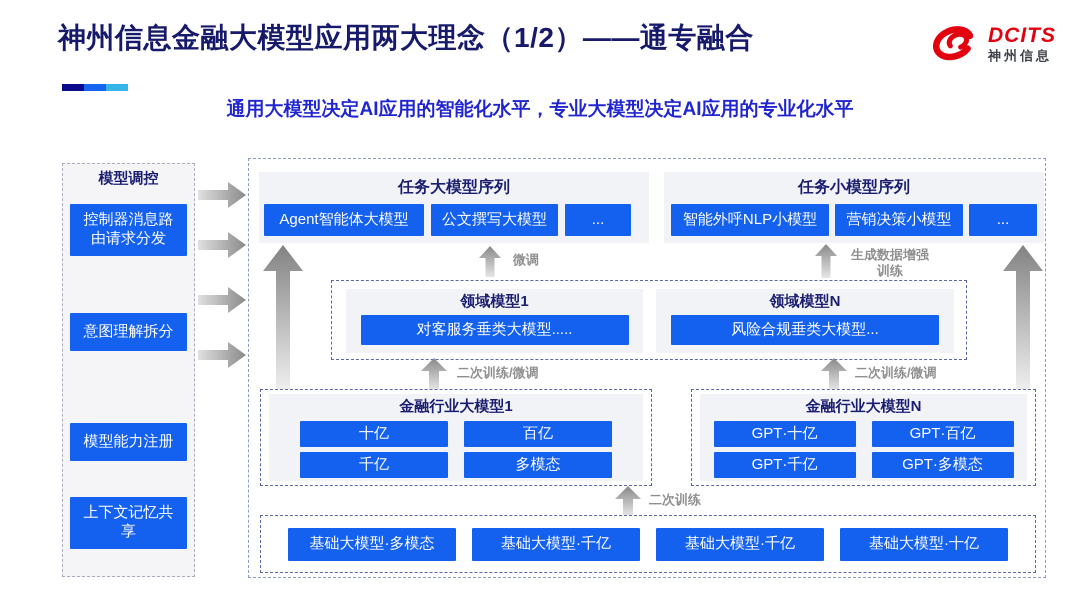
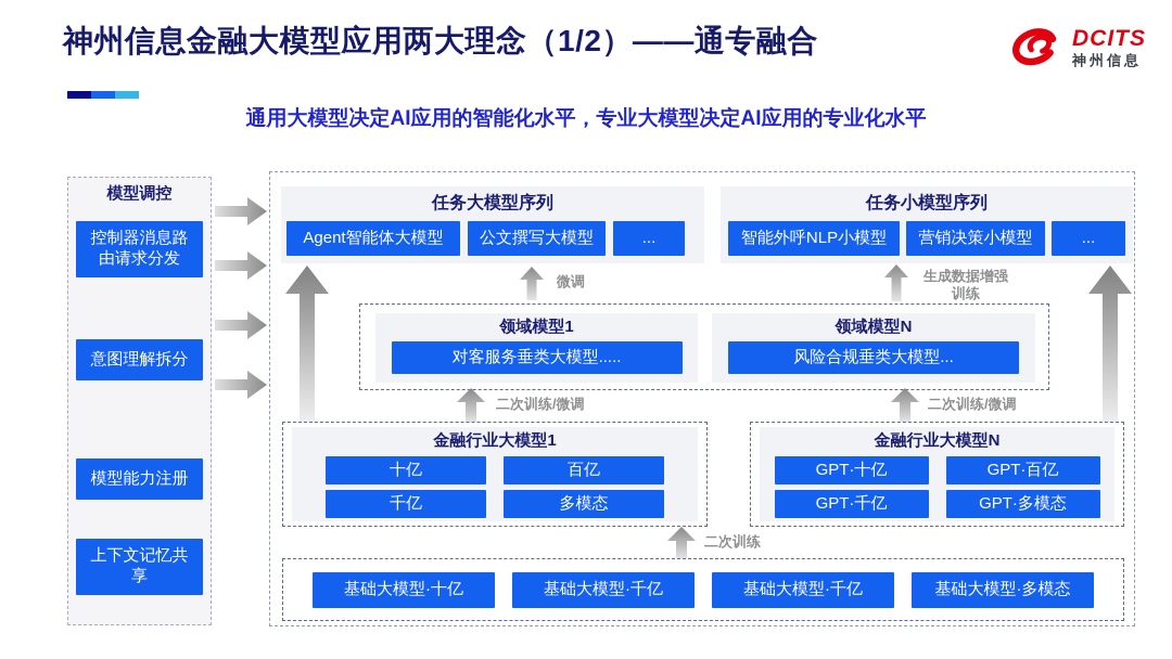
  神州信息金融大模型应用两大理念（1/2）——通专融合
  DCITS
  神州信息
  通用大模型决定AI应用的智能化水平，专业大模型决定AI应用的专业化水平
  模型调控
  控制器消息路由请求分发
  意图理解拆分
  模型能力注册
  上下文记忆共享
  任务大模型序列
  Agent智能体大模型
  公文撰写大模型
  ...
  任务小模型序列
  智能外呼NLP小模型
  营销决策小模型
  ...
  微调
  生成数据增强训练
  领域模型1
  对客服务垂类大模型.....
  领域模型N
  风险合规垂类大模型...
  二次训练/微调
  二次训练/微调
  金融行业大模型1
  十亿
  百亿
  千亿
  多模态
  金融行业大模型N
  GPT·十亿
  GPT·百亿
  GPT·千亿
  GPT·多模态
  二次训练
- 基础大模型·多模态
+ 基础大模型·十亿
  基础大模型·千亿
  基础大模型·千亿
- 基础大模型·十亿
+ 基础大模型·多模态
